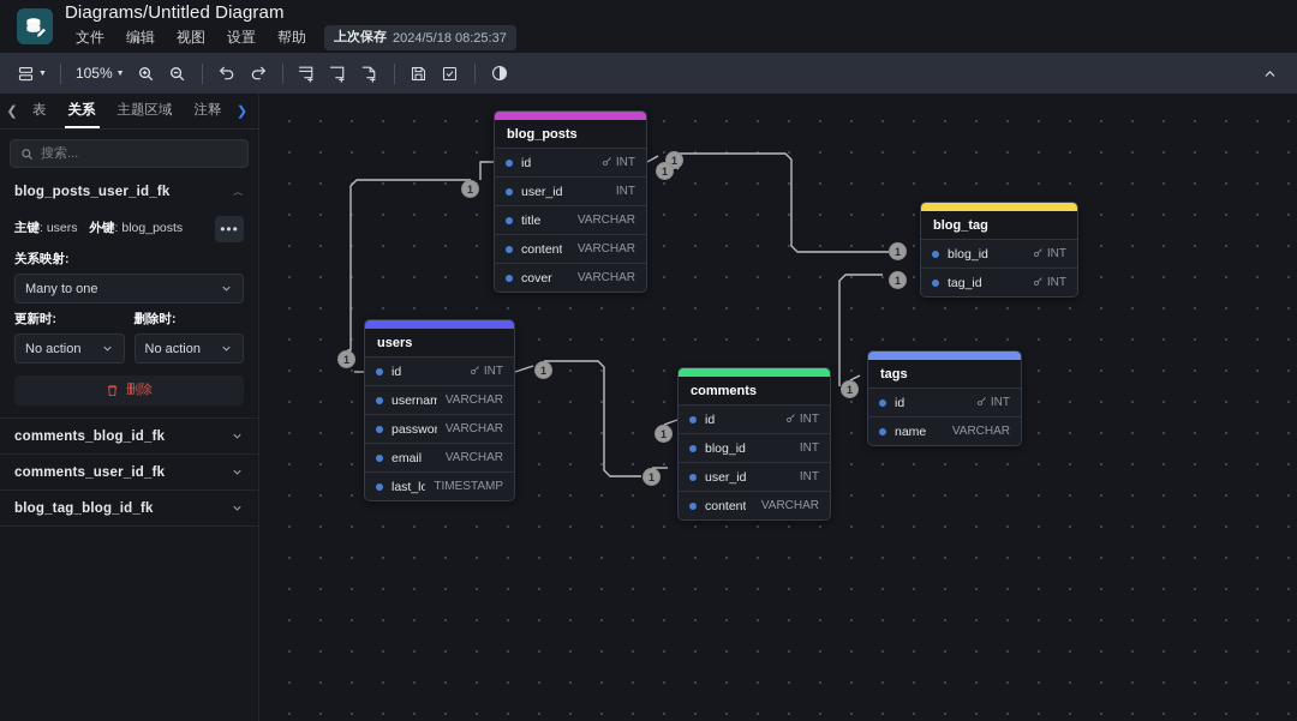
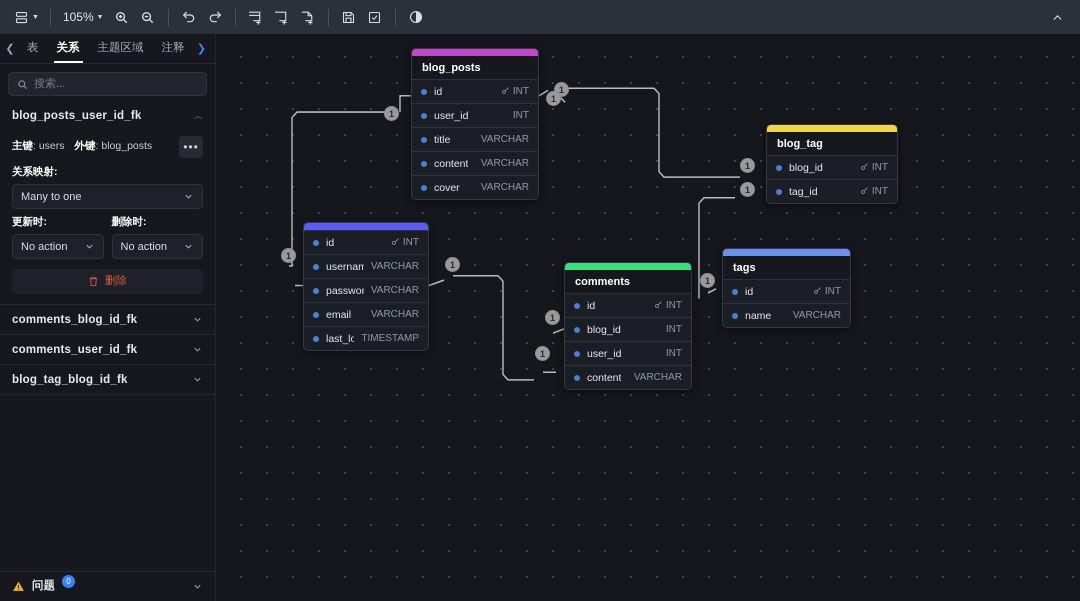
- Diagrams/Untitled Diagram
- 文件
- 编辑
- 视图
- 设置
- 帮助
- 上次保存
- 2024/5/18 08:25:37
  105%
  ❮
  表
  关系
  主题区域
  注释
  ❯
  搜索...
  blog_posts_user_id_fk
  ︿
  主键: users
  外键: blog_posts
  •••
  关系映射:
  Many to one
  更新时:
  No action
  删除时:
  No action
  删除
  comments_blog_id_fk
  comments_user_id_fk
  blog_tag_blog_id_fk
+ 问题
+ 0
  blog_posts
  id
  INT
  user_id
  INT
  title
  VARCHAR
  content
  VARCHAR
  cover
  VARCHAR
- users
  id
  INT
  usernam
  VARCHAR
  passwor
  VARCHAR
  email
  VARCHAR
  last_lo
  TIMESTAMP
  comments
  id
  INT
  blog_id
  INT
  user_id
  INT
  content
  VARCHAR
  blog_tag
  blog_id
  INT
  tag_id
  INT
  tags
  id
  INT
  name
  VARCHAR
  1
  1
  1
  1
  1
  1
  1
  1
  1
  1
